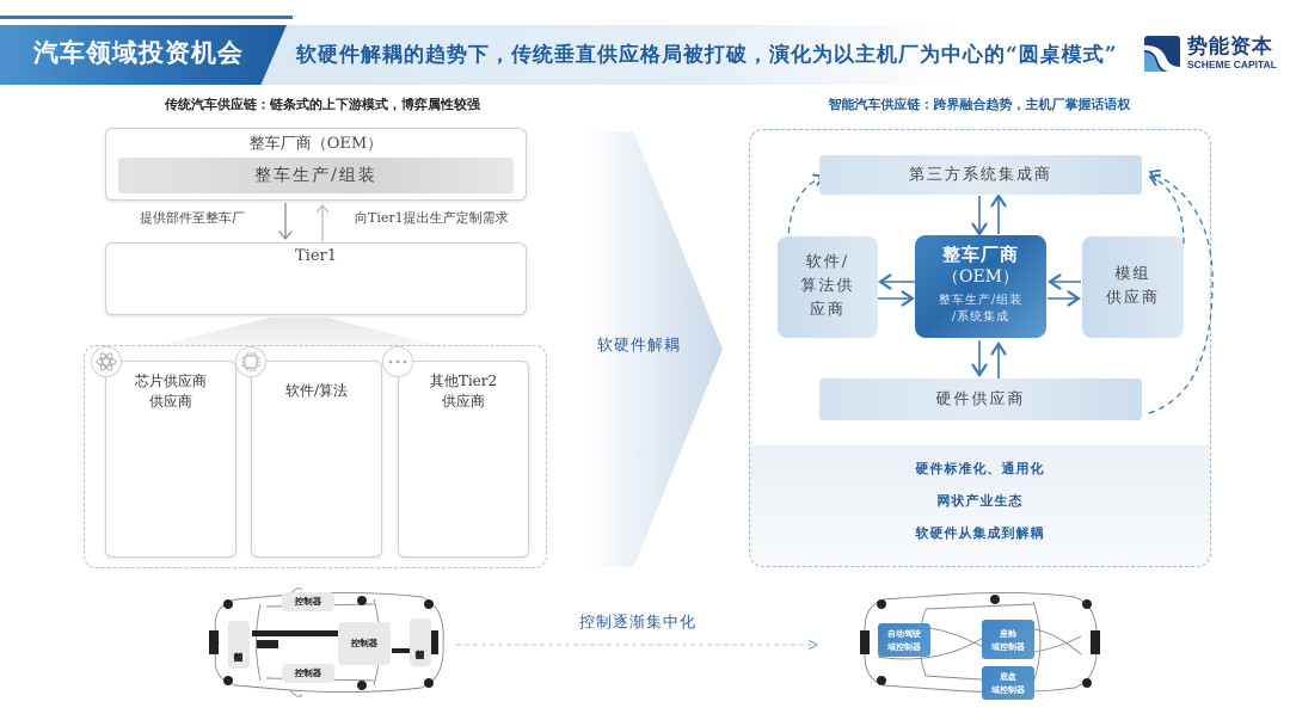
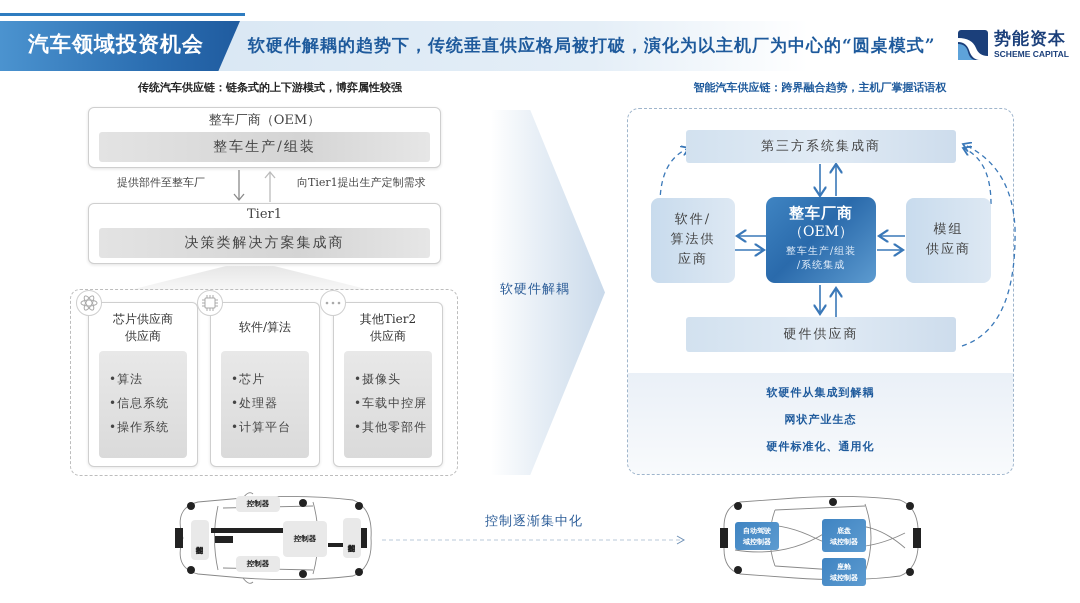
  汽车领域投资机会
  软硬件解耦的趋势下，传统垂直供应格局被打破，演化为以主机厂为中心的“圆桌模式”
  势能资本
  SCHEME CAPITAL
  传统汽车供应链：链条式的上下游模式，博弈属性较强
  整车厂商（OEM）
  整车生产/组装
  提供部件至整车厂
  向Tier1提出生产定制需求
  Tier1
+ 决策类解决方案集成商
  芯片供应商
  供应商
+ •算法
+ •信息系统
+ •操作系统
  软件/算法
+ •芯片
+ •处理器
+ •计算平台
  其他Tier2
  供应商
+ •摄像头
+ •车载中控屏
+ •其他零部件
  软硬件解耦
  智能汽车供应链：跨界融合趋势，主机厂掌握话语权
  第三方系统集成商
  硬件供应商
  软件/
  算法供
  应商
  模组
  供应商
  整车厂商
  （OEM）
  整车生产/组装
  /系统集成
- 硬件标准化、通用化
+ 软硬件从集成到解耦
  网状产业生态
- 软硬件从集成到解耦
+ 硬件标准化、通用化
  控制器
  控制器
  控制器
  控制逐渐集中化
  自动驾驶
  域控制器
- 座舱
+ 底盘
  域控制器
- 底盘
+ 座舱
  域控制器
